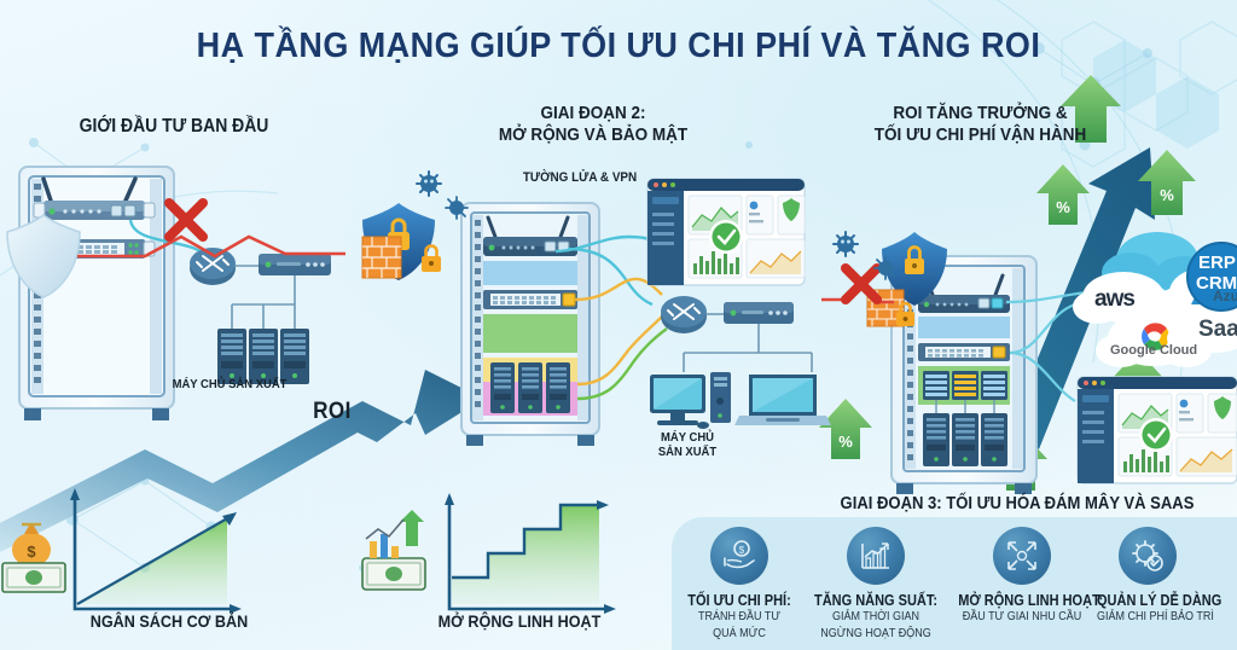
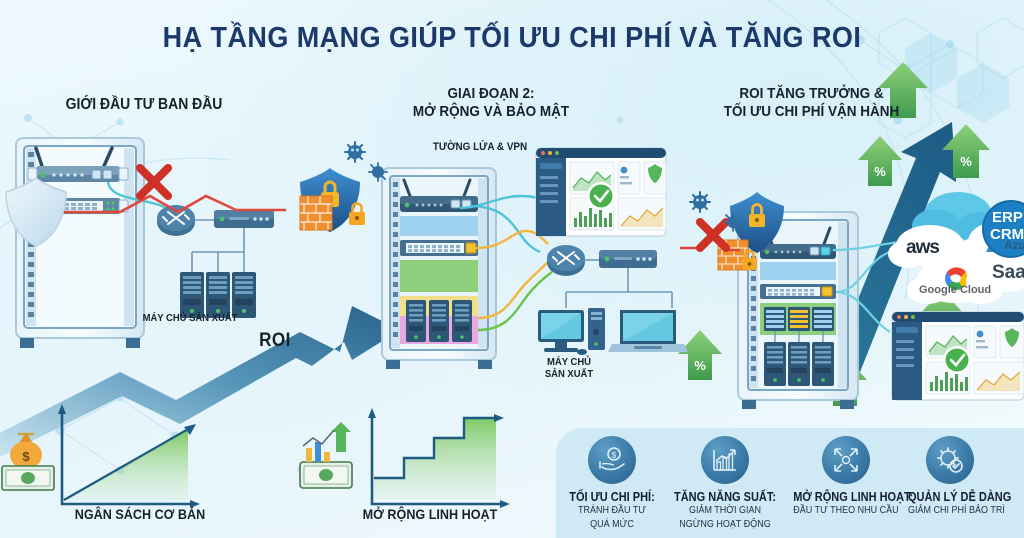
  %
  %
  %
  $
  HẠ TẦNG MẠNG GIÚP TỐI ƯU CHI PHÍ VÀ TĂNG ROI
  GIỚI ĐẦU TƯ BAN ĐẦU
  GIAI ĐOẠN 2:
  MỞ RỘNG VÀ BẢO MẬT
  ROI TĂNG TRƯỞNG &
  TỐI ƯU CHI PHÍ VẬN HÀNH
- GIAI ĐOẠN 3: TỐI ƯU HÓA ĐÁM MÂY VÀ SAAS
  TƯỜNG LỬA & VPN
  MÁY CHỦ SẢN XUẤT
  MÁY CHỦ
  SẢN XUẤT
  ROI
  NGÂN SÁCH CƠ BẢN
  MỞ RỘNG LINH HOẠT
  aws
  Google Cloud
  Saa
  ERP
  CRM
  $
  TỐI ƯU CHI PHÍ:
  TRÁNH ĐẦU TƯ
  QUÁ MỨC
  TĂNG NĂNG SUẤT:
  GIẢM THỜI GIAN
  NGỪNG HOẠT ĐỘNG
  MỞ RỘNG LINH HOẠT
- ĐẦU TƯ GIAI NHU CẦU
+ ĐẦU TƯ THEO NHU CẦU
  QUẢN LÝ DỄ DÀNG
  GIẢM CHI PHÍ BẢO TRÌ
